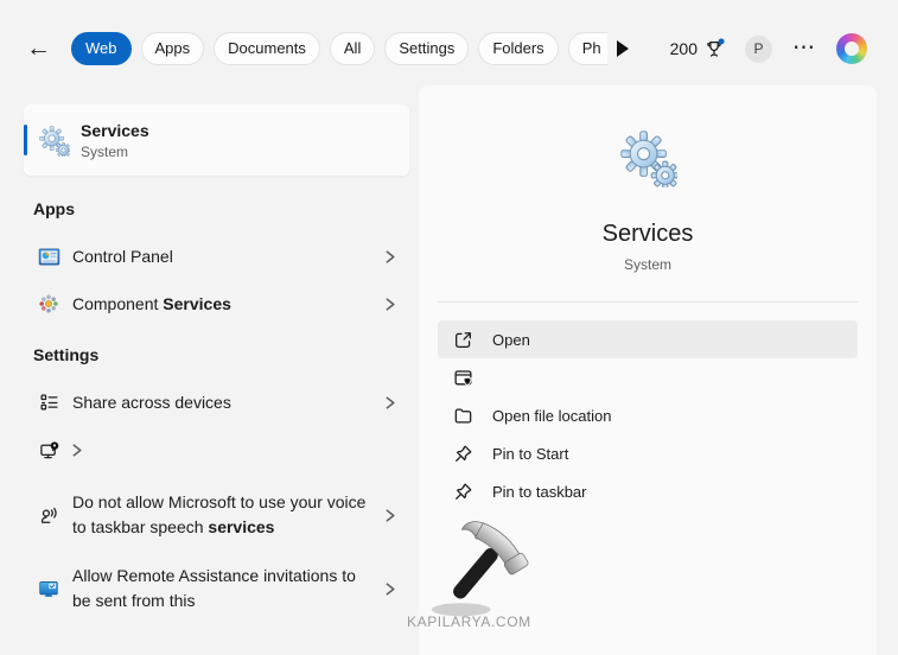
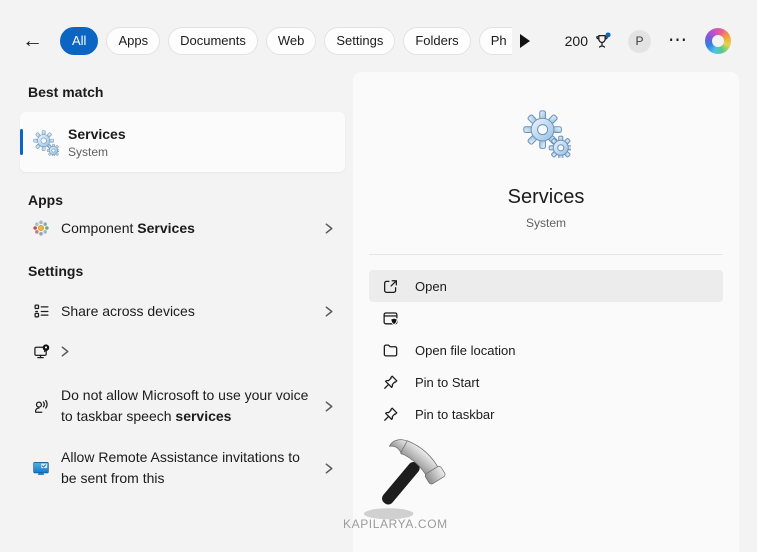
  ←
- Web
+ All
  Apps
  Documents
- All
+ Web
  Settings
  Folders
  Ph
  200
  P
  ⋯
+ Best match
  Services
  System
  Apps
- Control Panel
  Component Services
  Settings
  Share across devices
  Do not allow Microsoft to use your voice to taskbar speech services
  Allow Remote Assistance invitations to be sent from this
  Services
  System
  Open
  Open file location
  Pin to Start
  Pin to taskbar
  KAPILARYA.COM
